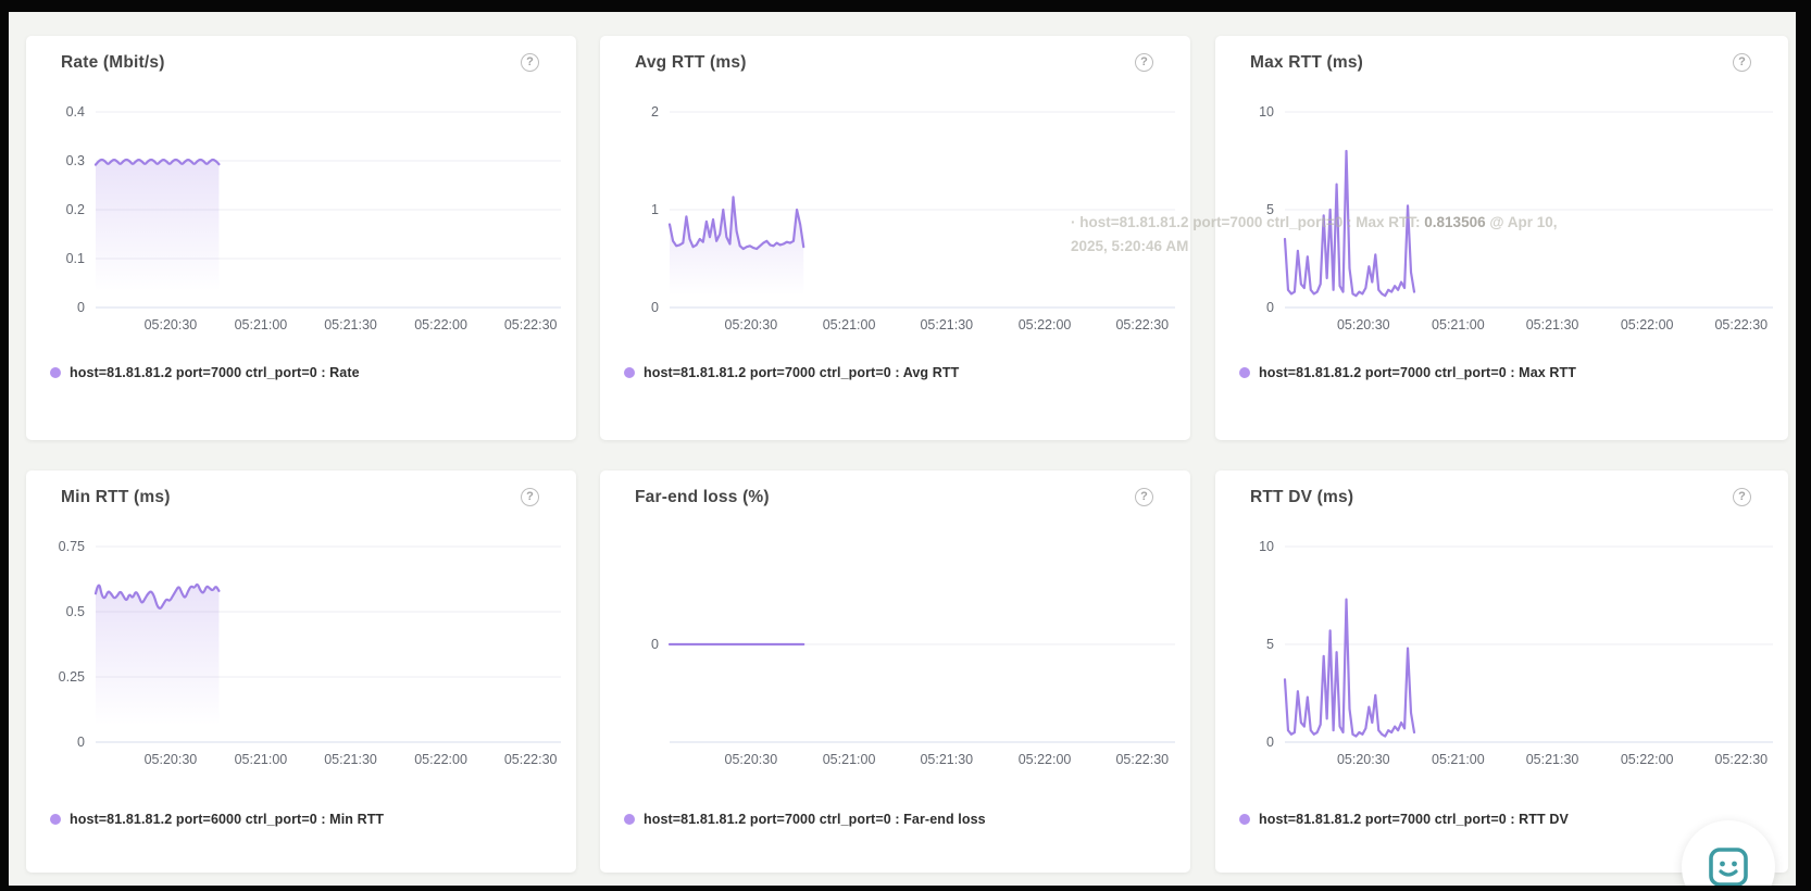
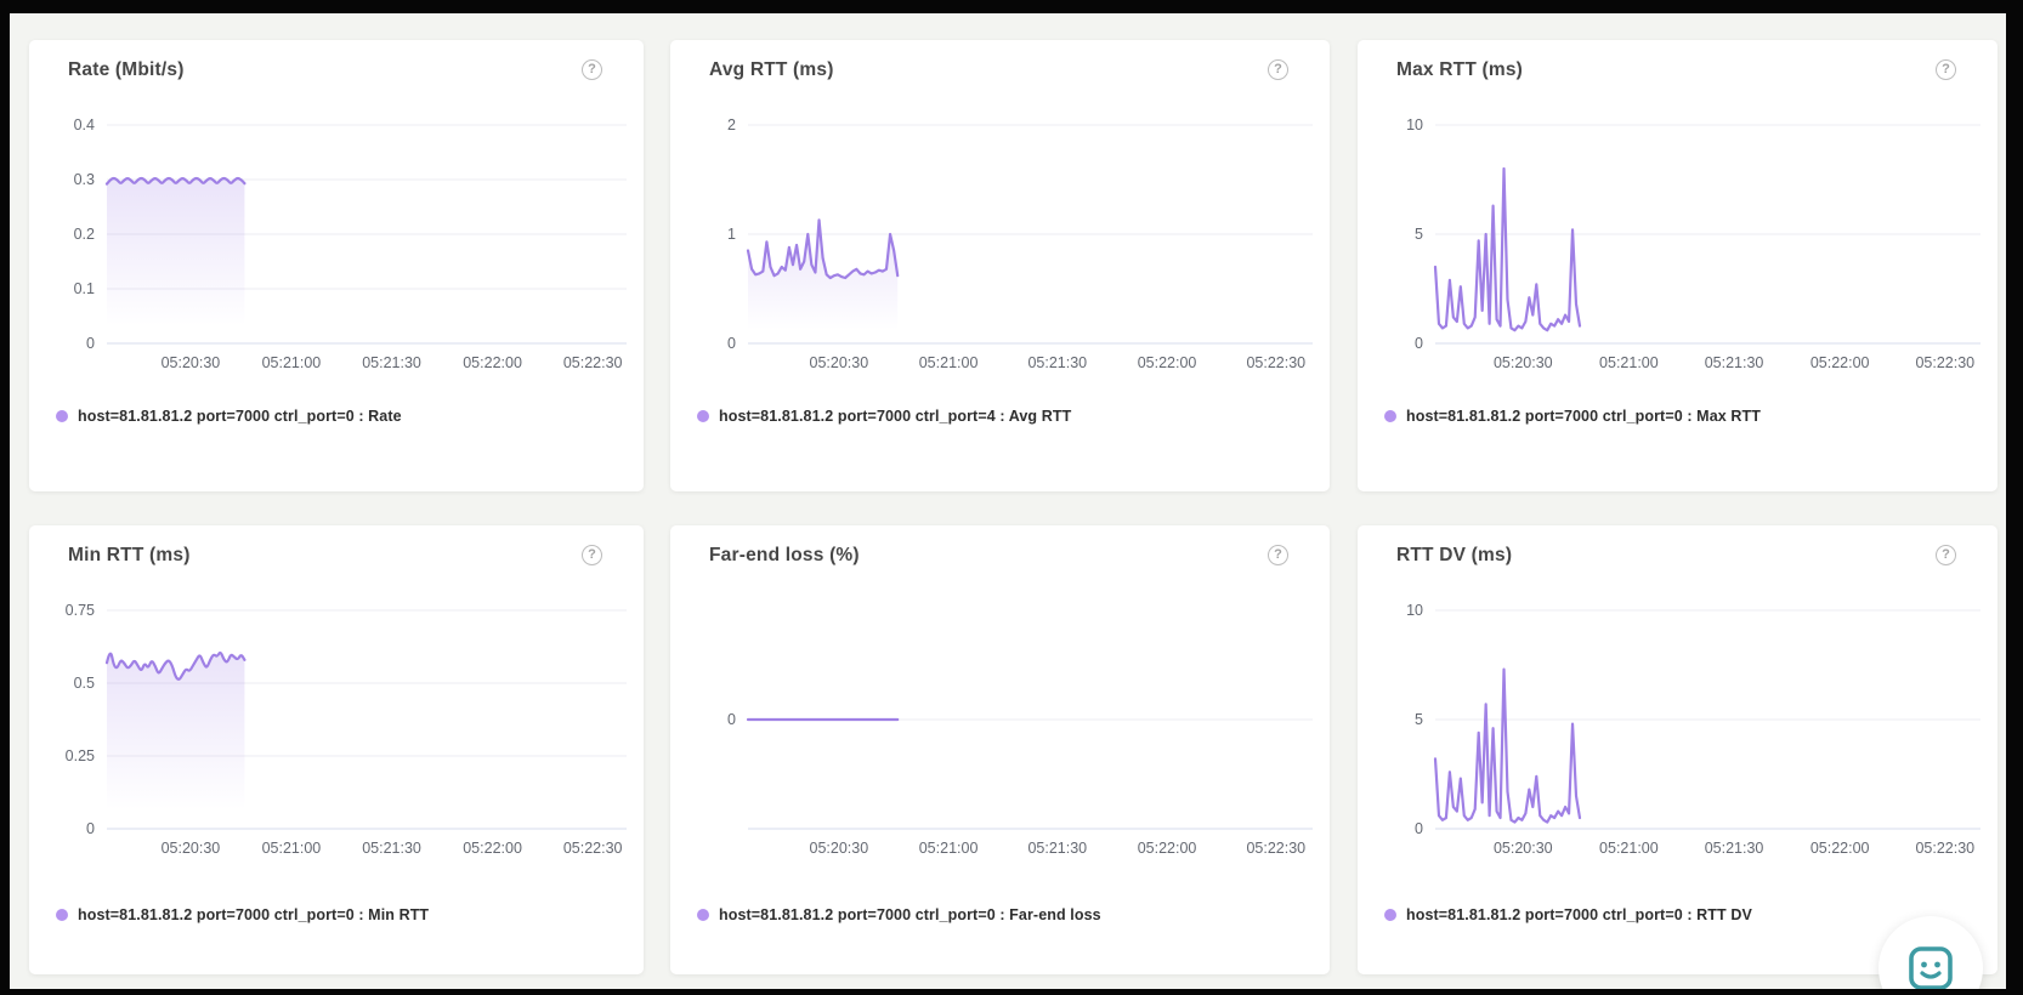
  Rate (Mbit/s)
  ?
  0
  0.1
  0.2
  0.3
  0.4
  05:20:30
  05:21:00
  05:21:30
  05:22:00
  05:22:30
  host=81.81.81.2 port=7000 ctrl_port=0 : Rate
  Avg RTT (ms)
  ?
  0
  1
  2
  05:20:30
  05:21:00
  05:21:30
  05:22:00
  05:22:30
- host=81.81.81.2 port=7000 ctrl_port=0 : Avg RTT
+ host=81.81.81.2 port=7000 ctrl_port=4 : Avg RTT
  Max RTT (ms)
  ?
  0
  5
  10
  05:20:30
  05:21:00
  05:21:30
  05:22:00
  05:22:30
  host=81.81.81.2 port=7000 ctrl_port=0 : Max RTT
  Min RTT (ms)
  ?
  0
  0.25
  0.5
  0.75
  05:20:30
  05:21:00
  05:21:30
  05:22:00
  05:22:30
- host=81.81.81.2 port=6000 ctrl_port=0 : Min RTT
+ host=81.81.81.2 port=7000 ctrl_port=0 : Min RTT
  Far-end loss (%)
  ?
  0
  05:20:30
  05:21:00
  05:21:30
  05:22:00
  05:22:30
  host=81.81.81.2 port=7000 ctrl_port=0 : Far-end loss
  RTT DV (ms)
  ?
  0
  5
  10
  05:20:30
  05:21:00
  05:21:30
  05:22:00
  05:22:30
  host=81.81.81.2 port=7000 ctrl_port=0 : RTT DV
- · host=81.81.81.2 port=7000 ctrl_port=0 : Max RTT: 0.813506 @ Apr 10, 2025, 5:20:46 AM
